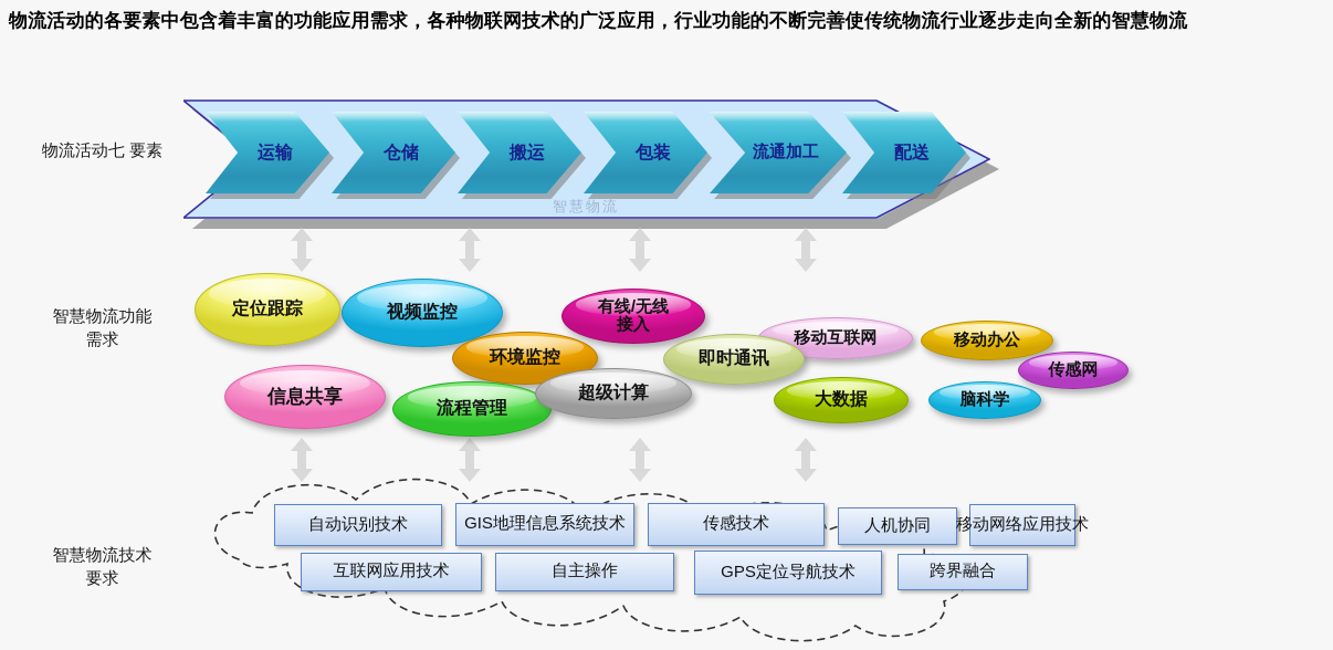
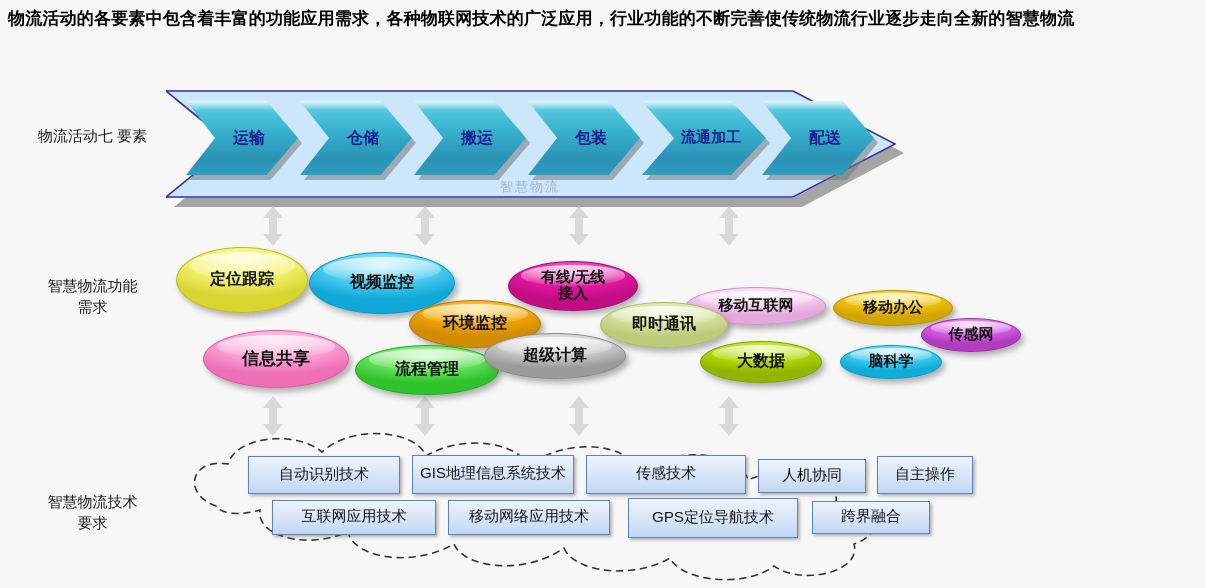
  物流活动的各要素中包含着丰富的功能应用需求，各种物联网技术的广泛应用，行业功能的不断完善使传统物流行业逐步走向全新的智慧物流
  物流活动七 要素
  智慧物流功能
  需求
  智慧物流技术
  要求
  智慧物流
  运输
  仓储
  搬运
  包装
  流通加工
  配送
  定位跟踪
  视频监控
  有线/无线
  接入
  移动互联网
  移动办公
  环境监控
  即时通讯
  传感网
  信息共享
  流程管理
  超级计算
  大数据
  脑科学
  自动识别技术
  GIS地理信息系统技术
  传感技术
  人机协同
- 移动网络应用技术
+ 自主操作
  互联网应用技术
- 自主操作
+ 移动网络应用技术
  GPS定位导航技术
  跨界融合
